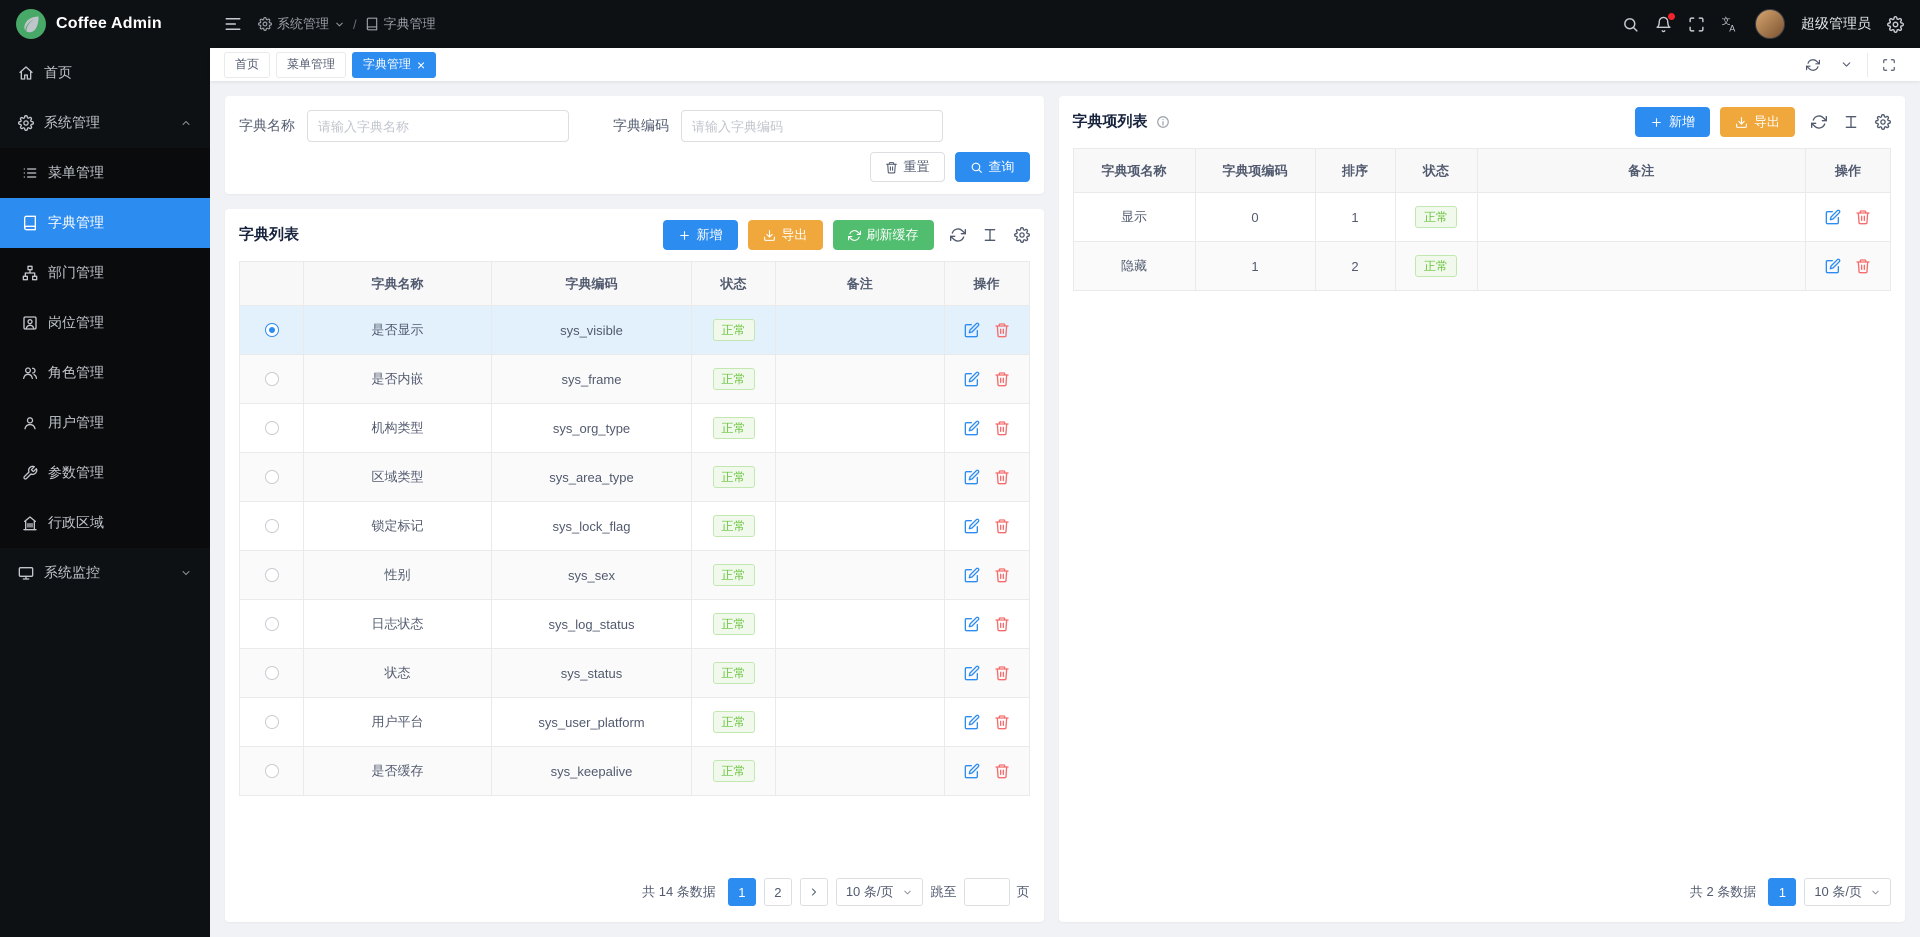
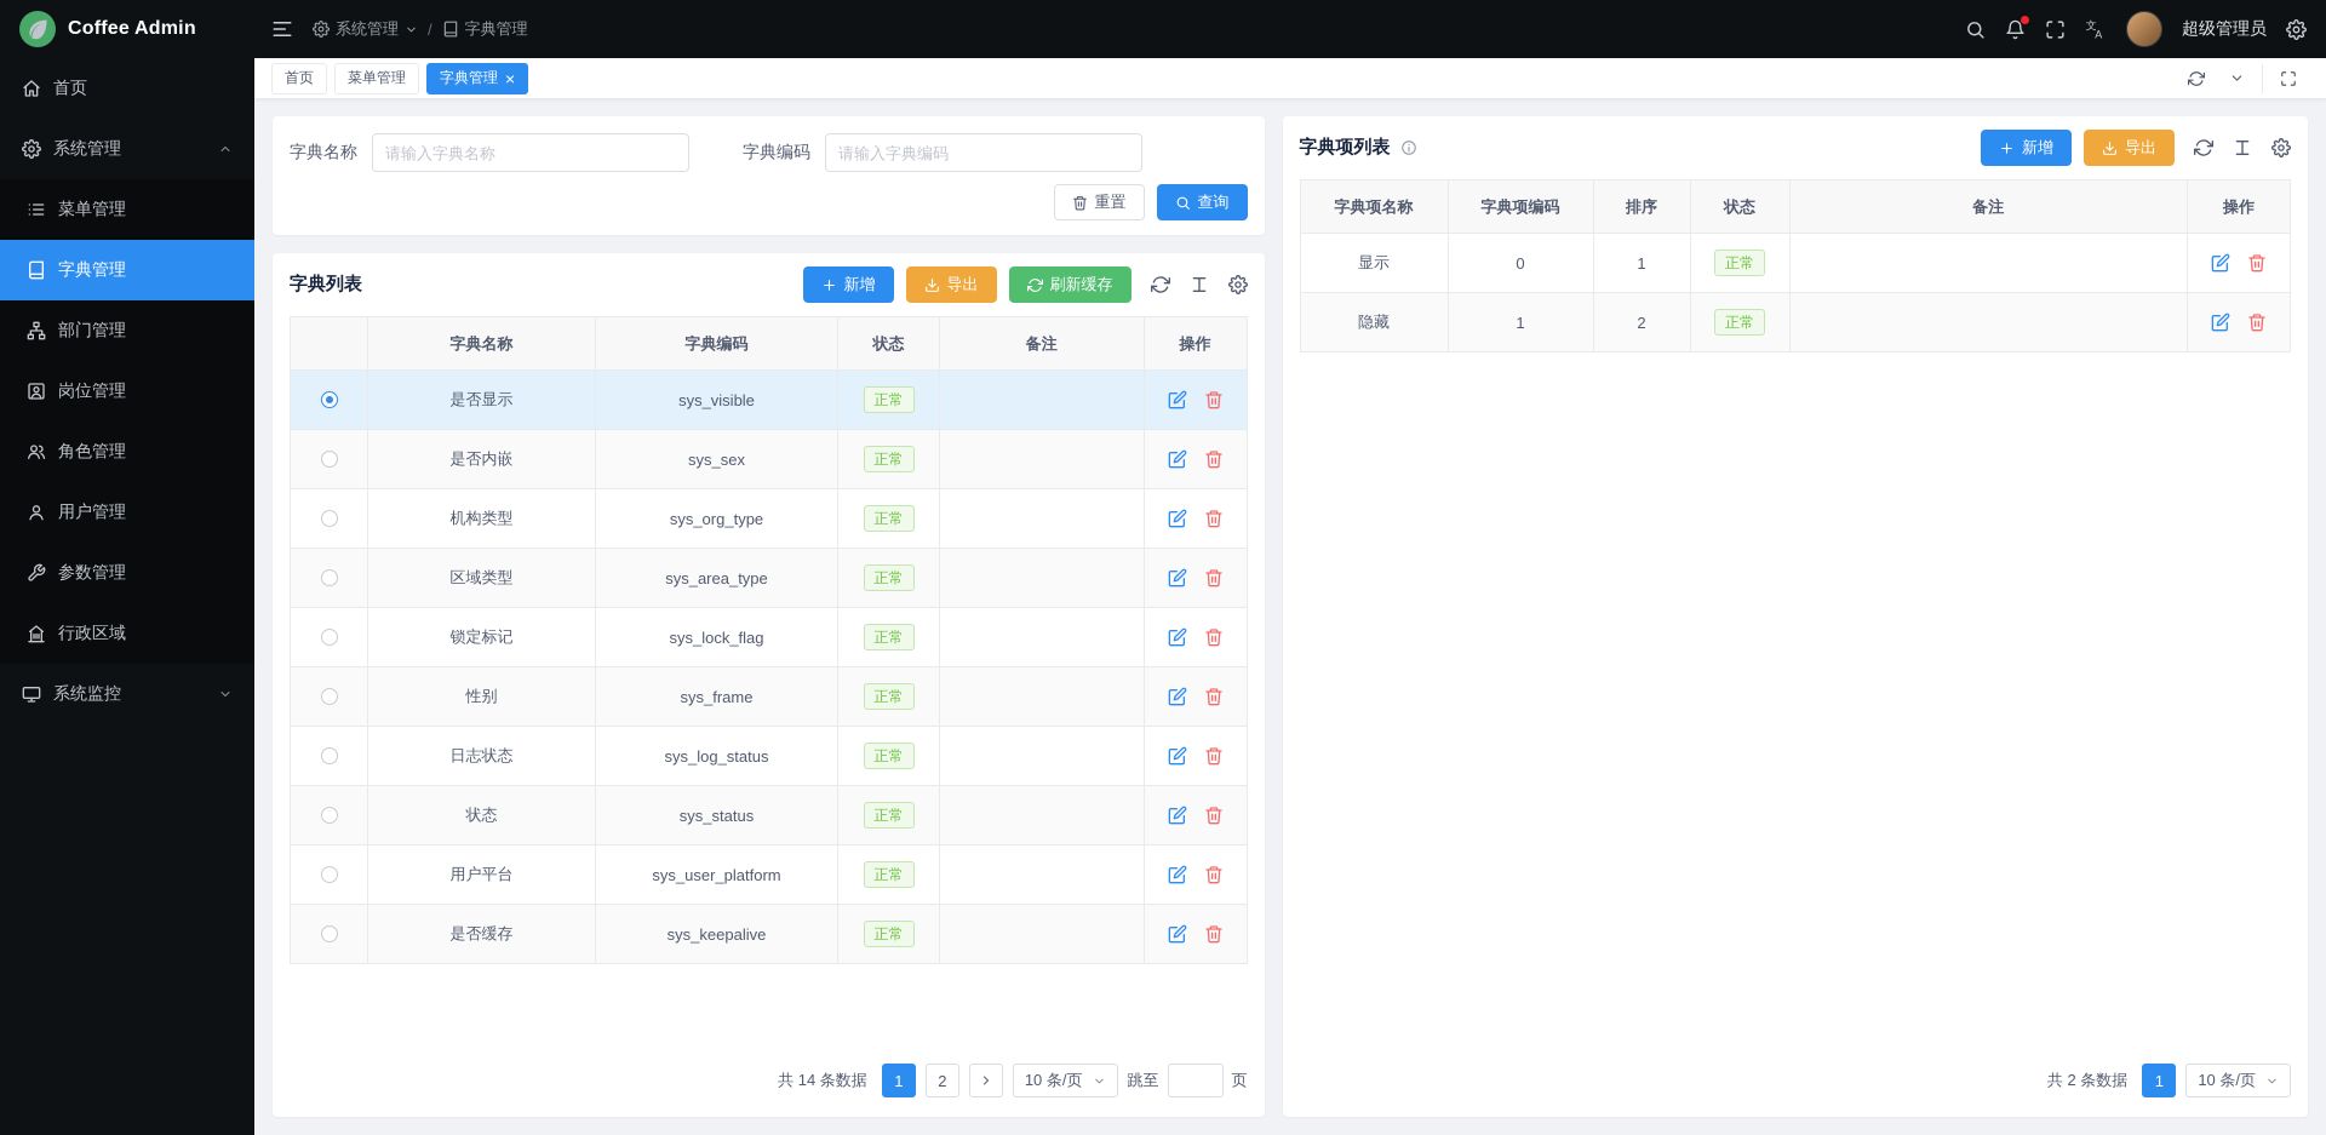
  Coffee Admin
  系统管理
  /
  字典管理
  超级管理员
  首页
  系统管理
  菜单管理
  字典管理
  部门管理
  岗位管理
  角色管理
  用户管理
  参数管理
  行政区域
  系统监控
  首页
  菜单管理
  字典管理
  ×
  字典名称
  请输入字典名称
  字典编码
  请输入字典编码
  重置
  查询
  字典列表
  新增
  导出
  刷新缓存
  字典名称
  字典编码
  状态
  备注
  操作
  是否显示
  sys_visible
  正常
  是否内嵌
- sys_frame
+ sys_sex
  正常
  机构类型
  sys_org_type
  正常
  区域类型
  sys_area_type
  正常
  锁定标记
  sys_lock_flag
  正常
  性别
- sys_sex
+ sys_frame
  正常
  日志状态
  sys_log_status
  正常
  状态
  sys_status
  正常
  用户平台
  sys_user_platform
  正常
  是否缓存
  sys_keepalive
  正常
  共 14 条数据
  1
  2
  10 条/页
  跳至
  页
  字典项列表
  新增
  导出
  字典项名称
  字典项编码
  排序
  状态
  备注
  操作
  显示
  0
  1
  正常
  隐藏
  1
  2
  正常
  共 2 条数据
  1
  10 条/页
